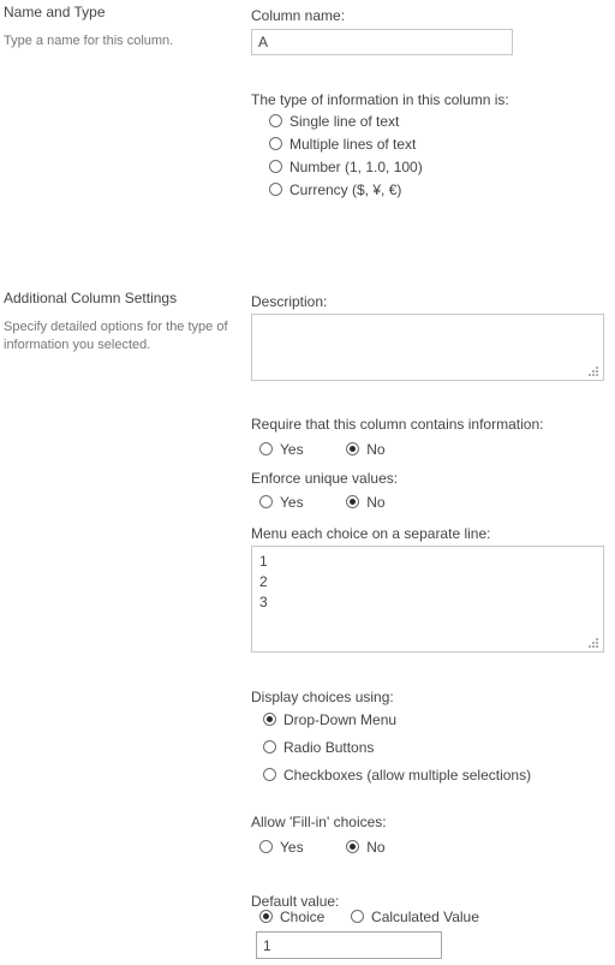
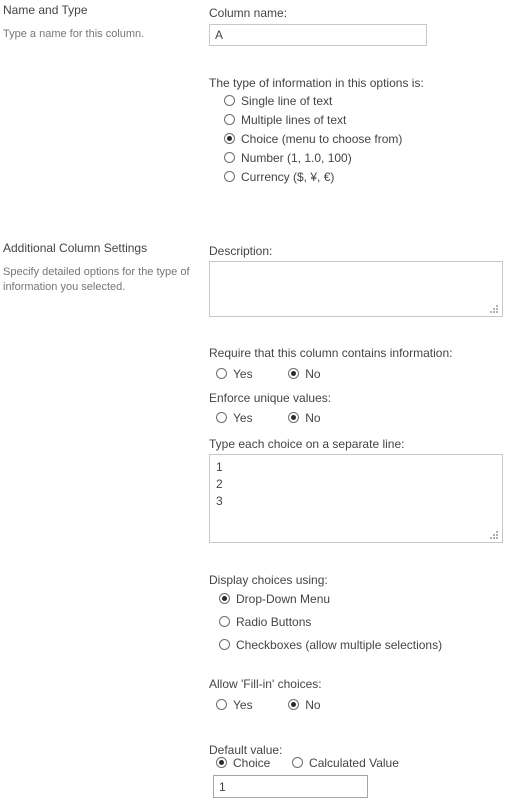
  Name and Type
  Type a name for this column.
  Additional Column Settings
  Specify detailed options for the type of information you selected.
  Column name:
  A
- The type of information in this column is:
+ The type of information in this options is:
  Single line of text
  Multiple lines of text
+ Choice (menu to choose from)
  Number (1, 1.0, 100)
  Currency ($, ¥, €)
  Description:
  Require that this column contains information:
  Yes No
  Enforce unique values:
  Yes No
- Menu each choice on a separate line:
+ Type each choice on a separate line:
  1
  2
  3
  Display choices using:
  Drop-Down Menu
  Radio Buttons
  Checkboxes (allow multiple selections)
  Allow 'Fill-in' choices:
  Yes No
  Default value:
  Choice Calculated Value
  1
